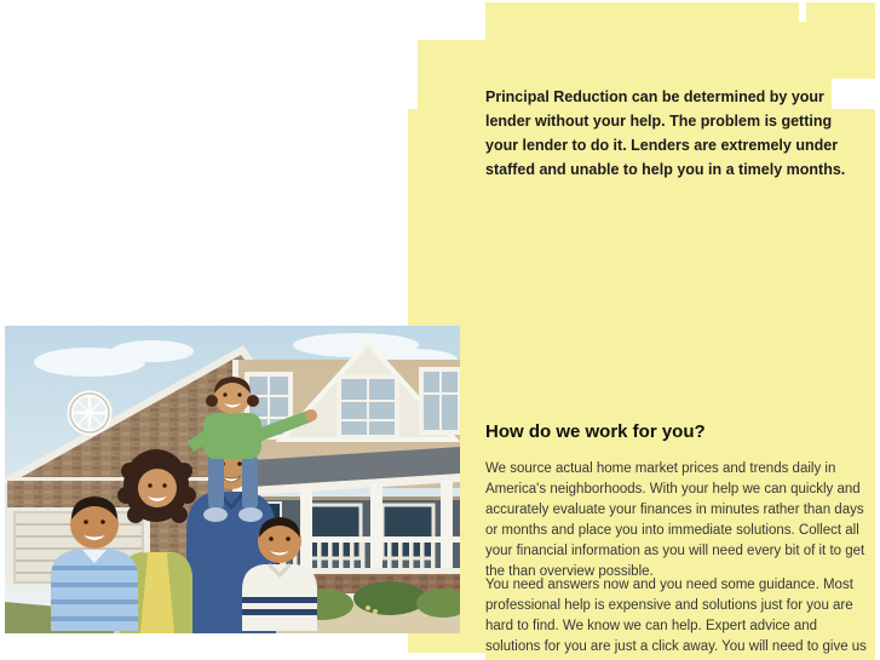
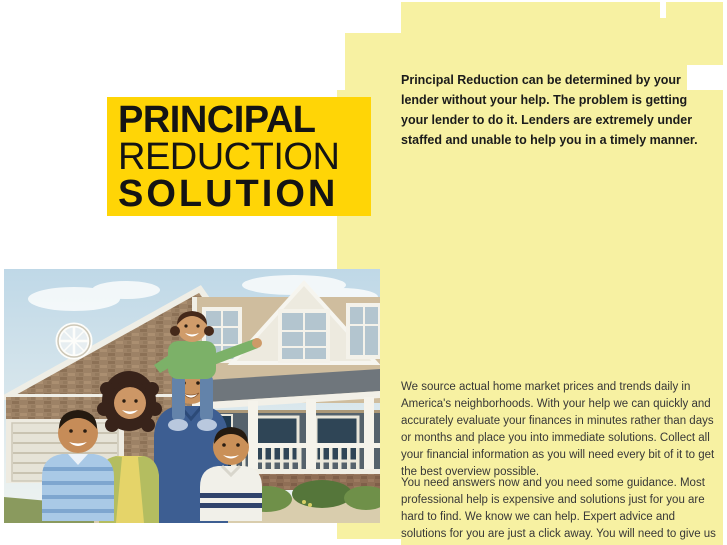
+ PRINCIPAL
+ REDUCTION
+ SOLUTION
- Principal Reduction can be determined by your lender without your help. The problem is getting your lender to do it. Lenders are extremely under staffed and unable to help you in a timely months.
+ Principal Reduction can be determined by your lender without your help. The problem is getting your lender to do it. Lenders are extremely under staffed and unable to help you in a timely manner.
- How do we work for you?
- We source actual home market prices and trends daily in America's neighborhoods. With your help we can quickly and accurately evaluate your finances in minutes rather than days or months and place you into immediate solutions. Collect all your financial information as you will need every bit of it to get the than overview possible.
+ We source actual home market prices and trends daily in America's neighborhoods. With your help we can quickly and accurately evaluate your finances in minutes rather than days or months and place you into immediate solutions. Collect all your financial information as you will need every bit of it to get the best overview possible.
  You need answers now and you need some guidance. Most professional help is expensive and solutions just for you are hard to find. We know we can help. Expert advice and solutions for you are just a click away. You will need to give us
